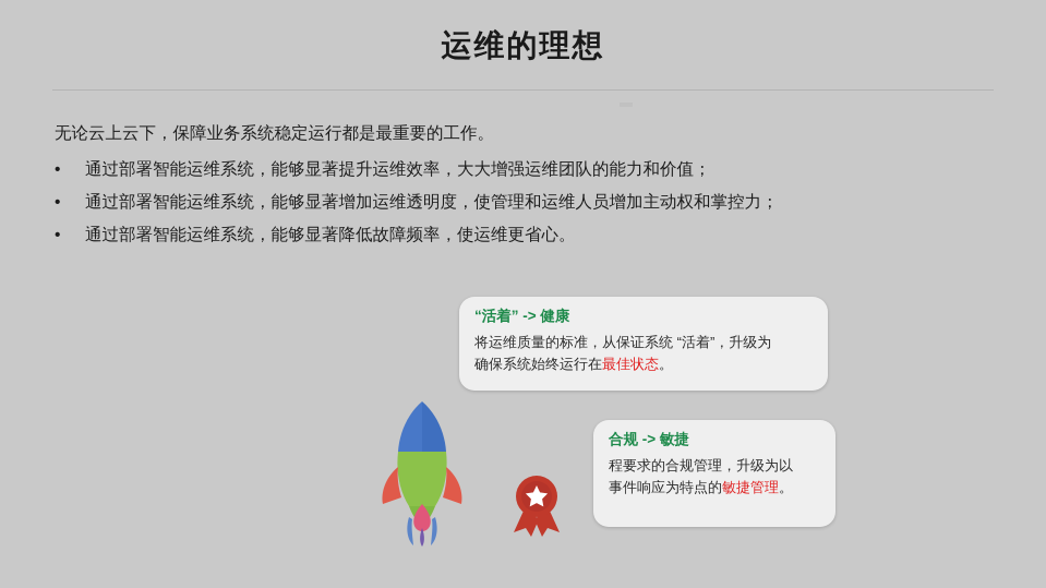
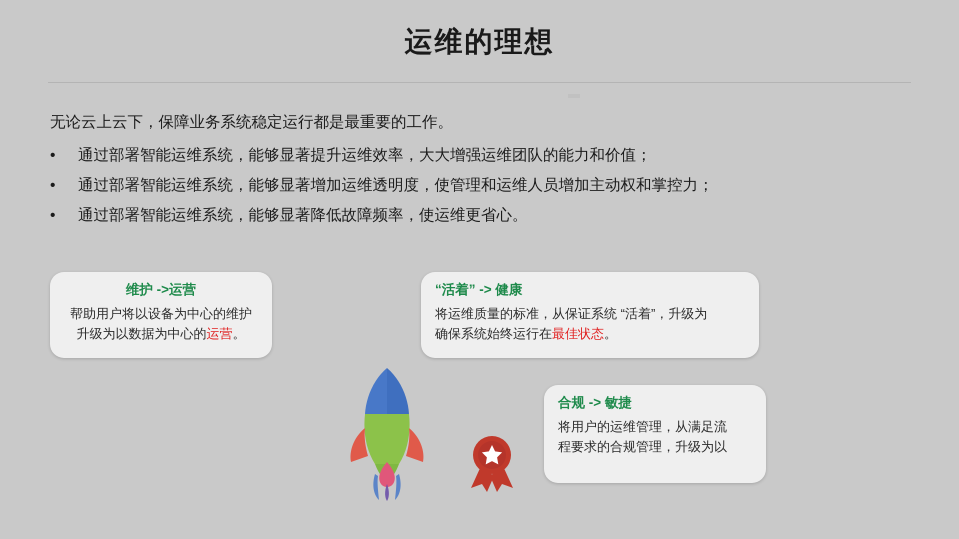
  运维的理想
  无论云上云下，保障业务系统稳定运行都是最重要的工作。
  •
  通过部署智能运维系统，能够显著提升运维效率，大大增强运维团队的能力和价值；
  •
  通过部署智能运维系统，能够显著增加运维透明度，使管理和运维人员增加主动权和掌控力；
  •
  通过部署智能运维系统，能够显著降低故障频率，使运维更省心。
+ 维护 ->运营
+ 帮助用户将以设备为中心的维护
+ 升级为以数据为中心的运营。
  “活着” -> 健康
  将运维质量的标准，从保证系统 “活着”，升级为
  确保系统始终运行在最佳状态。
  合规 -> 敏捷
+ 将用户的运维管理，从满足流
  程要求的合规管理，升级为以
- 事件响应为特点的敏捷管理。
